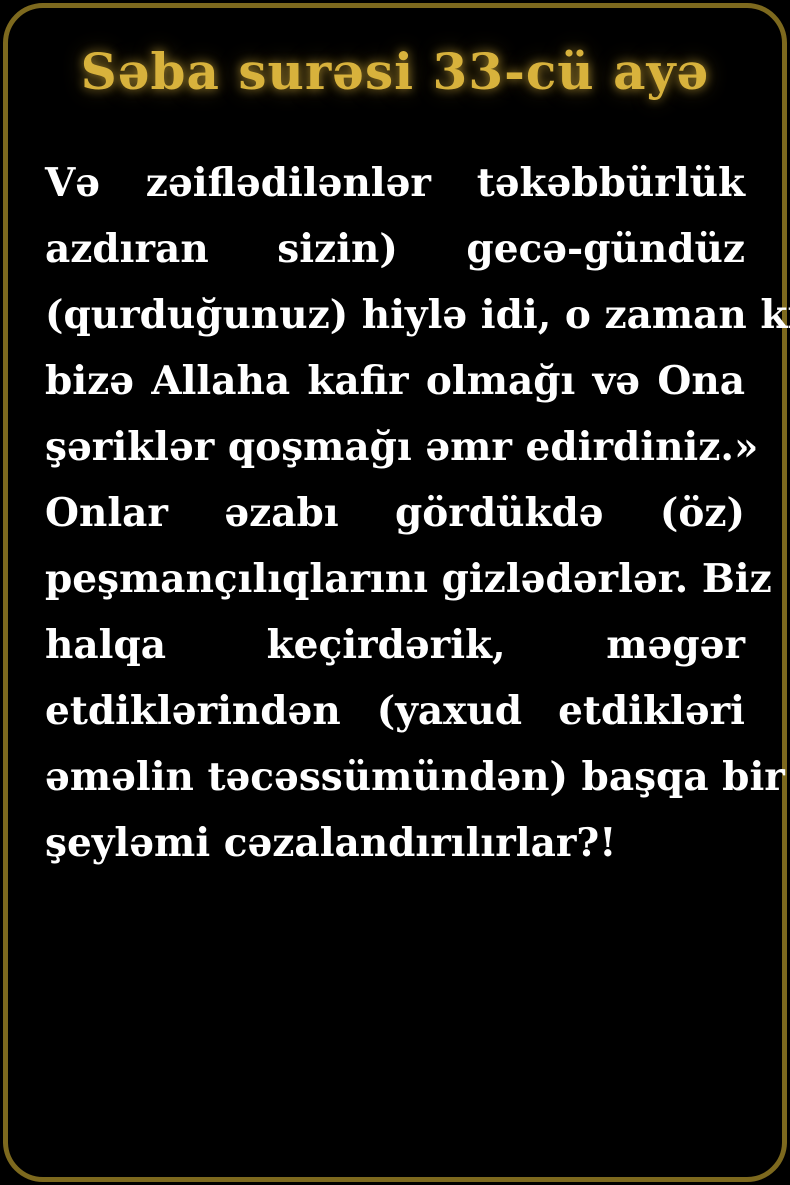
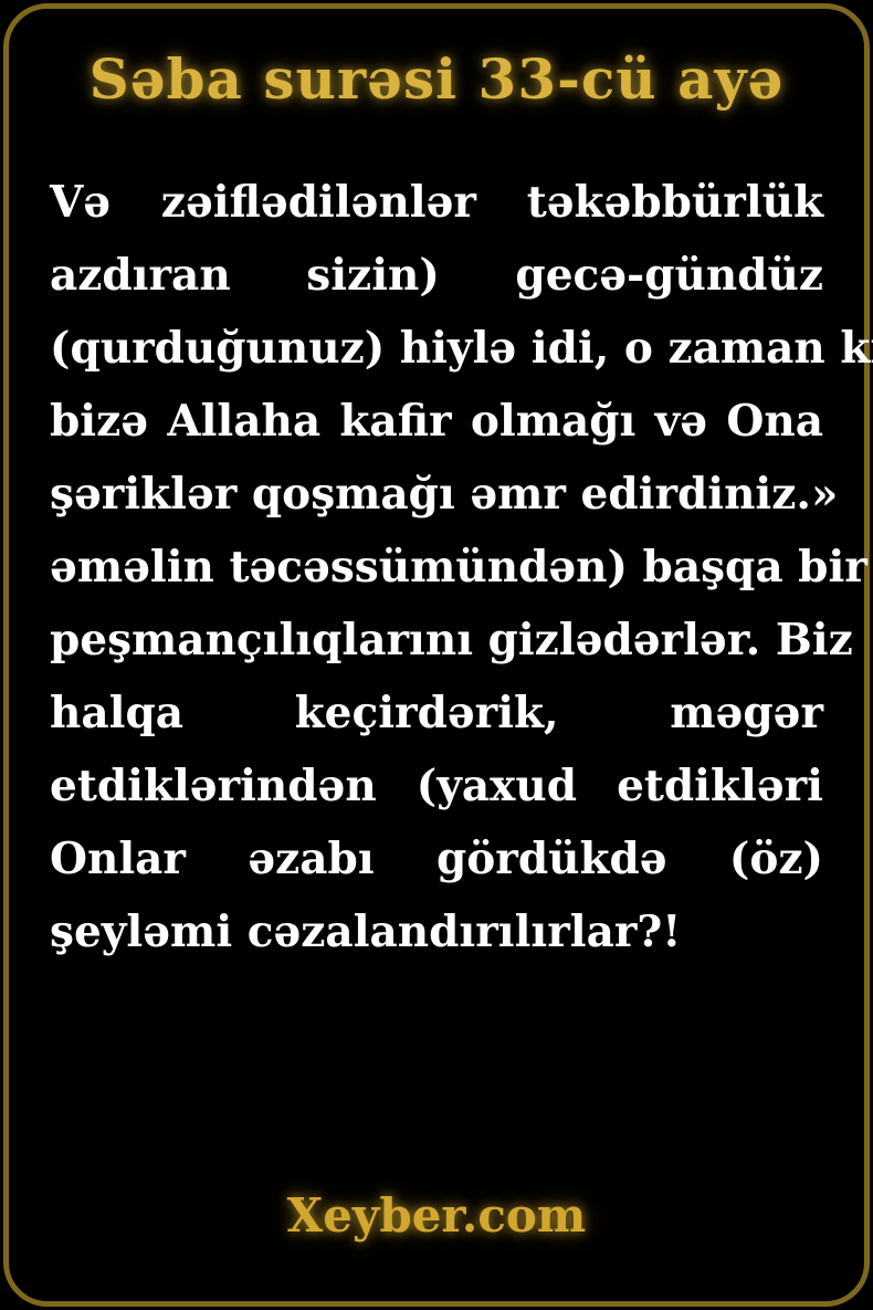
  Səba surəsi 33-cü ayə
  Və zəiflədilənlər təkəbbürlük
  azdıran sizin) gecə-gündüz
  (qurduğunuz) hiylə idi, o zaman k
  bizə Allaha kafir olmağı və Ona
  şəriklər qoşmağı əmr edirdiniz.»
- Onlar əzabı gördükdə (öz)
+ əməlin təcəssümündən) başqa bir
  peşmançılıqlarını gizlədərlər. Biz
  halqa keçirdərik, məgər
  etdiklərindən (yaxud etdikləri
- əməlin təcəssümündən) başqa bir
+ Onlar əzabı gördükdə (öz)
  şeyləmi cəzalandırılırlar?!
+ Xeyber.com
